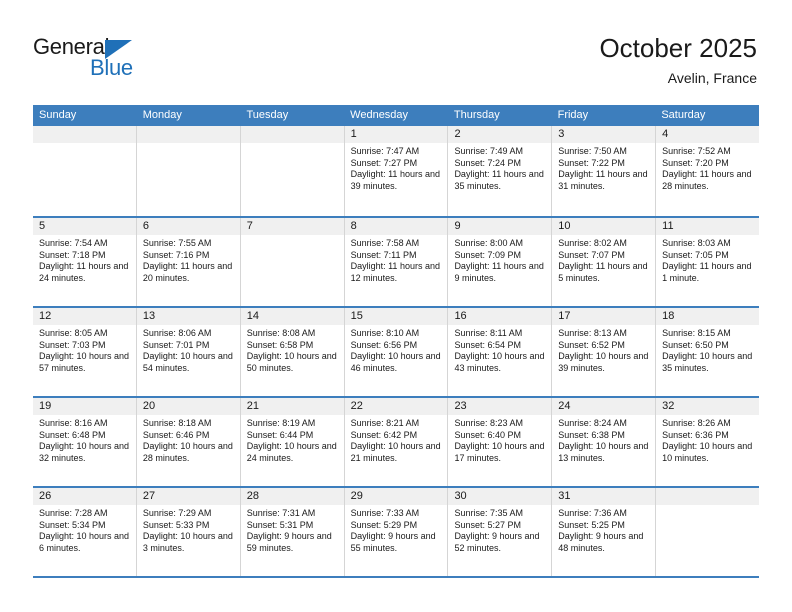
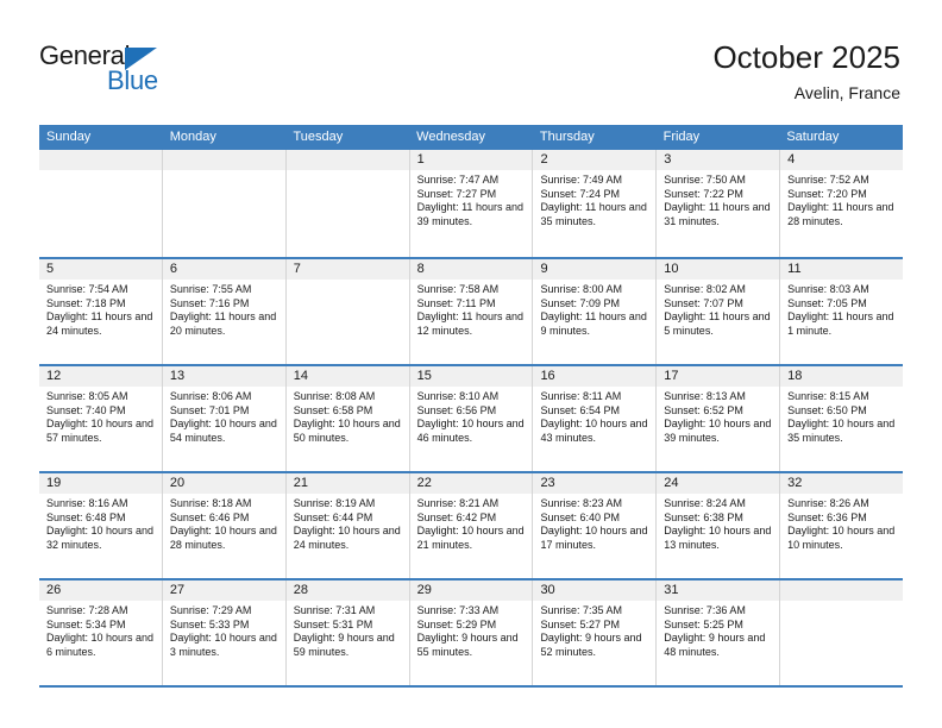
  General
  Blue
  October 2025
  Avelin, France
  Sunday
  Monday
  Tuesday
  Wednesday
  Thursday
  Friday
  Saturday
  1
  Sunrise: 7:47 AM
  Sunset: 7:27 PM
  Daylight: 11 hours and 39 minutes.
  2
  Sunrise: 7:49 AM
  Sunset: 7:24 PM
  Daylight: 11 hours and 35 minutes.
  3
  Sunrise: 7:50 AM
  Sunset: 7:22 PM
  Daylight: 11 hours and 31 minutes.
  4
  Sunrise: 7:52 AM
  Sunset: 7:20 PM
  Daylight: 11 hours and 28 minutes.
  5
  Sunrise: 7:54 AM
  Sunset: 7:18 PM
  Daylight: 11 hours and 24 minutes.
  6
  Sunrise: 7:55 AM
  Sunset: 7:16 PM
  Daylight: 11 hours and 20 minutes.
  7
  8
  Sunrise: 7:58 AM
  Sunset: 7:11 PM
  Daylight: 11 hours and 12 minutes.
  9
  Sunrise: 8:00 AM
  Sunset: 7:09 PM
  Daylight: 11 hours and 9 minutes.
  10
  Sunrise: 8:02 AM
  Sunset: 7:07 PM
  Daylight: 11 hours and 5 minutes.
  11
  Sunrise: 8:03 AM
  Sunset: 7:05 PM
  Daylight: 11 hours and 1 minute.
  12
  Sunrise: 8:05 AM
- Sunset: 7:03 PM
+ Sunset: 7:40 PM
  Daylight: 10 hours and 57 minutes.
  13
  Sunrise: 8:06 AM
  Sunset: 7:01 PM
  Daylight: 10 hours and 54 minutes.
  14
  Sunrise: 8:08 AM
  Sunset: 6:58 PM
  Daylight: 10 hours and 50 minutes.
  15
  Sunrise: 8:10 AM
  Sunset: 6:56 PM
  Daylight: 10 hours and 46 minutes.
  16
  Sunrise: 8:11 AM
  Sunset: 6:54 PM
  Daylight: 10 hours and 43 minutes.
  17
  Sunrise: 8:13 AM
  Sunset: 6:52 PM
  Daylight: 10 hours and 39 minutes.
  18
  Sunrise: 8:15 AM
  Sunset: 6:50 PM
  Daylight: 10 hours and 35 minutes.
  19
  Sunrise: 8:16 AM
  Sunset: 6:48 PM
  Daylight: 10 hours and 32 minutes.
  20
  Sunrise: 8:18 AM
  Sunset: 6:46 PM
  Daylight: 10 hours and 28 minutes.
  21
  Sunrise: 8:19 AM
  Sunset: 6:44 PM
  Daylight: 10 hours and 24 minutes.
  22
  Sunrise: 8:21 AM
  Sunset: 6:42 PM
  Daylight: 10 hours and 21 minutes.
  23
  Sunrise: 8:23 AM
  Sunset: 6:40 PM
  Daylight: 10 hours and 17 minutes.
  24
  Sunrise: 8:24 AM
  Sunset: 6:38 PM
  Daylight: 10 hours and 13 minutes.
  32
  Sunrise: 8:26 AM
  Sunset: 6:36 PM
  Daylight: 10 hours and 10 minutes.
  26
  Sunrise: 7:28 AM
  Sunset: 5:34 PM
  Daylight: 10 hours and 6 minutes.
  27
  Sunrise: 7:29 AM
  Sunset: 5:33 PM
  Daylight: 10 hours and 3 minutes.
  28
  Sunrise: 7:31 AM
  Sunset: 5:31 PM
  Daylight: 9 hours and 59 minutes.
  29
  Sunrise: 7:33 AM
  Sunset: 5:29 PM
  Daylight: 9 hours and 55 minutes.
  30
  Sunrise: 7:35 AM
  Sunset: 5:27 PM
  Daylight: 9 hours and 52 minutes.
  31
  Sunrise: 7:36 AM
  Sunset: 5:25 PM
  Daylight: 9 hours and 48 minutes.
